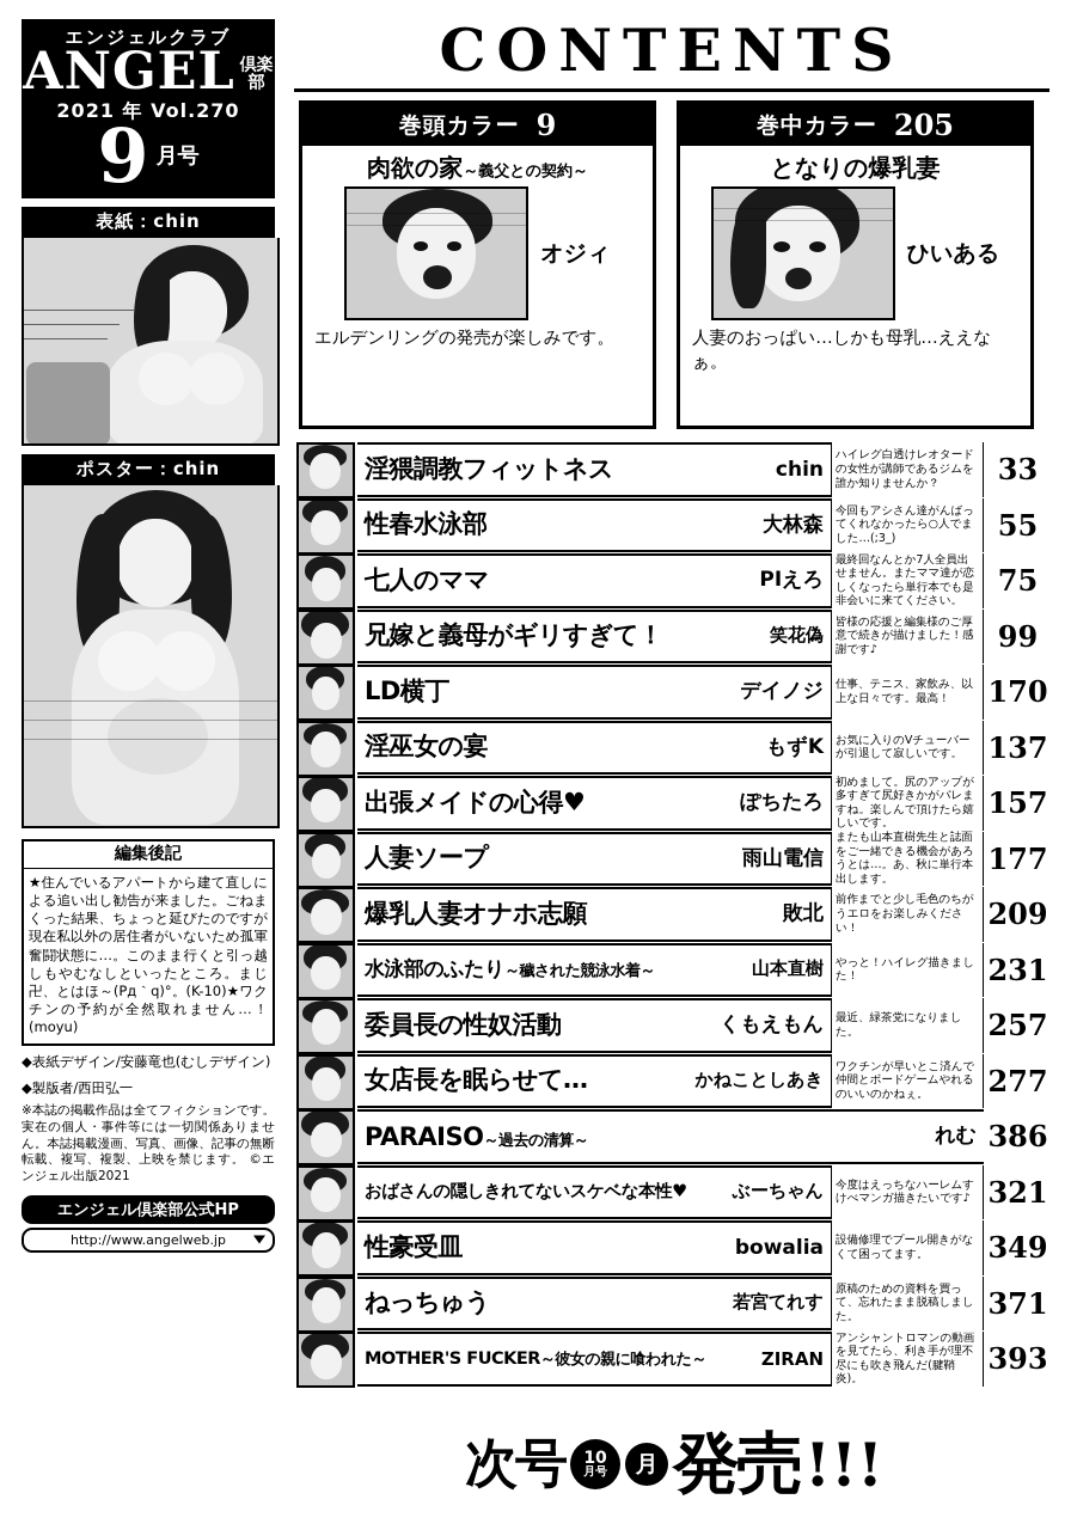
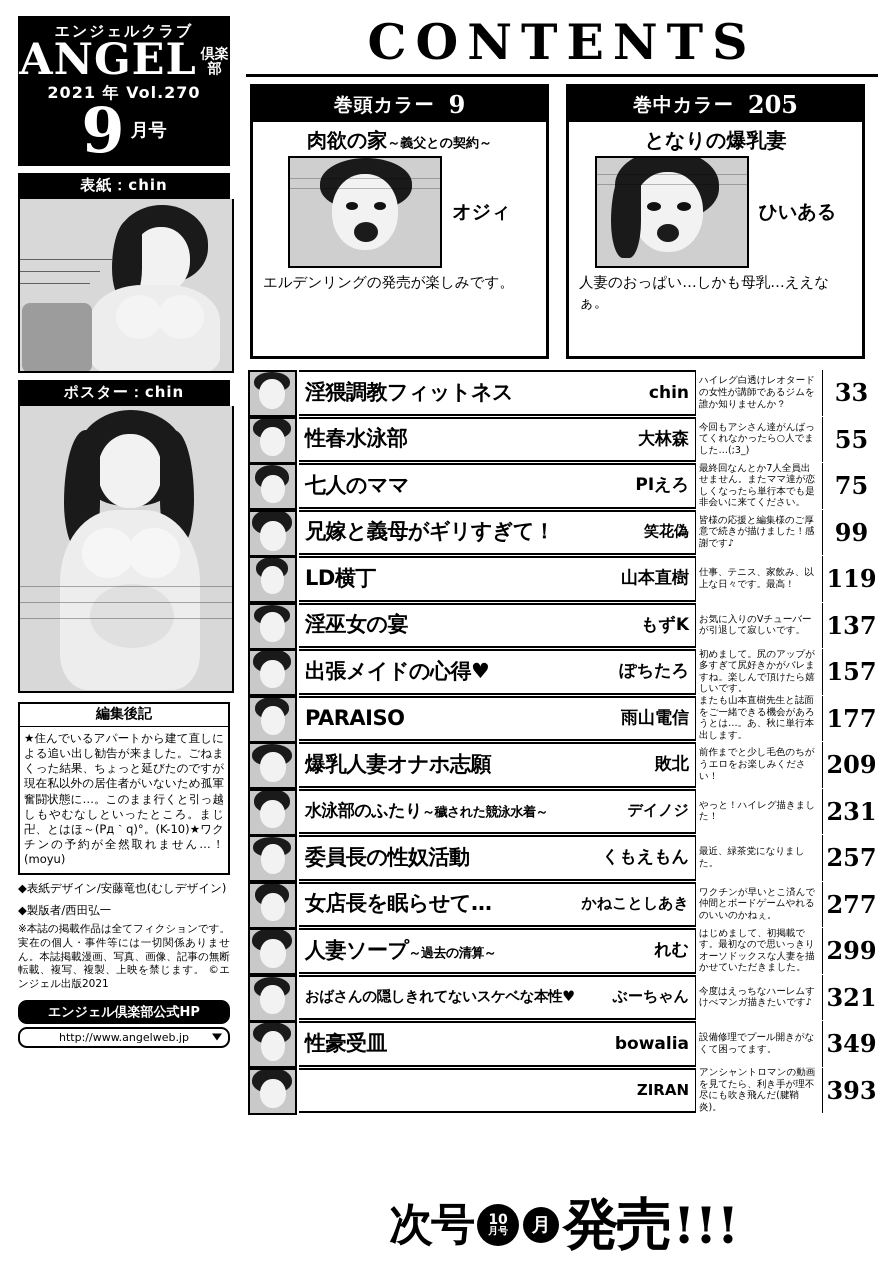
  エンジェルクラブ
  ANGEL
  倶楽
  部
  2021 年 Vol.270
  9
  月号
  表紙：chin
  ポスター：chin
  編集後記
  ★住んでいるアパートから建て直しによる追い出し勧告が来ました。ごねまくった結果、ちょっと延びたのですが現在私以外の居住者がいないため孤軍奮闘状態に…。このまま行くと引っ越しもやむなしといったところ。まじ卍、とはほ～(Pд｀q)°。(K-10)★ワクチンの予約が全然取れません…！(moyu)
  ◆表紙デザイン/安藤竜也(むしデザイン)
  ◆製版者/西田弘一
  ※本誌の掲載作品は全てフィクションです。実在の個人・事件等には一切関係ありません。本誌掲載漫画、写真、画像、記事の無断転載、複写、複製、上映を禁じます。 ©エンジェル出版2021
  エンジェル倶楽部公式HP
  http://www.angelweb.jp
  CONTENTS
  巻頭カラー
  9
  肉欲の家～義父との契約～
  オジィ
  エルデンリングの発売が楽しみです。
  巻中カラー
  205
  となりの爆乳妻
  ひいある
  人妻のおっぱい…しかも母乳…ええなぁ。
  淫猥調教フィットネス
  chin
  ハイレグ白透けレオタードの女性が講師であるジムを誰か知りませんか？
  33
  性春水泳部
  大林森
  今回もアシさん達がんばってくれなかったら○人でました…(;3_)ゝ
  55
  七人のママ
  PIえろ
  最終回なんとか7人全員出せません。またママ達が恋しくなったら単行本でも是非会いに来てください。
  75
  兄嫁と義母がギリすぎて！
  笑花偽
  皆様の応援と編集様のご厚意で続きが描けました！感謝です♪
  99
  LD横丁
- デイノジ
+ 山本直樹
  仕事、テニス、家飲み、以上な日々です。最高！
- 170
+ 119
  淫巫女の宴
  もずK
  お気に入りのVチューバーが引退して寂しいです。
  137
  出張メイドの心得♥
  ぽちたろ
  初めまして。尻のアップが多すぎて尻好きかがバレますね。楽しんで頂けたら嬉しいです。
  157
- 人妻ソープ
+ PARAISO
  雨山電信
  またも山本直樹先生と誌面をご一緒できる機会があろうとは…。あ、秋に単行本出します。
  177
  爆乳人妻オナホ志願
  敗北
  前作までと少し毛色のちがうエロをお楽しみください！
  209
  水泳部のふたり～穢された競泳水着～
- 山本直樹
+ デイノジ
  やっと！ハイレグ描きました！
  231
  委員長の性奴活動
  くもえもん
  最近、緑茶党になりました。
  257
  女店長を眠らせて…
  かねことしあき
  ワクチンが早いとこ済んで仲間とボードゲームやれるのいいのかねぇ。
  277
- PARAISO～過去の清算～
+ 人妻ソープ～過去の清算～
  れむ
+ はじめまして、初掲載です。最初なので思いっきりオーソドックスな人妻を描かせていただきました。
- 386
+ 299
  おばさんの隠しきれてないスケベな本性♥
  ぶーちゃん
  今度はえっちなハーレムすけべマンガ描きたいです♪
  321
  性豪受皿
  bowalia
  設備修理でプール開きがなくて困ってます。
  349
- ねっちゅう
- 若宮てれす
- 原稿のための資料を買って、忘れたまま脱稿しました。
- 371
- MOTHER'S FUCKER～彼女の親に喰われた～
  ZIRAN
  アンシャントロマンの動画を見てたら、利き手が理不尽にも吹き飛んだ(腱鞘炎)。
  393
  次号
  10
  月号
  月
  発売
  !!!
